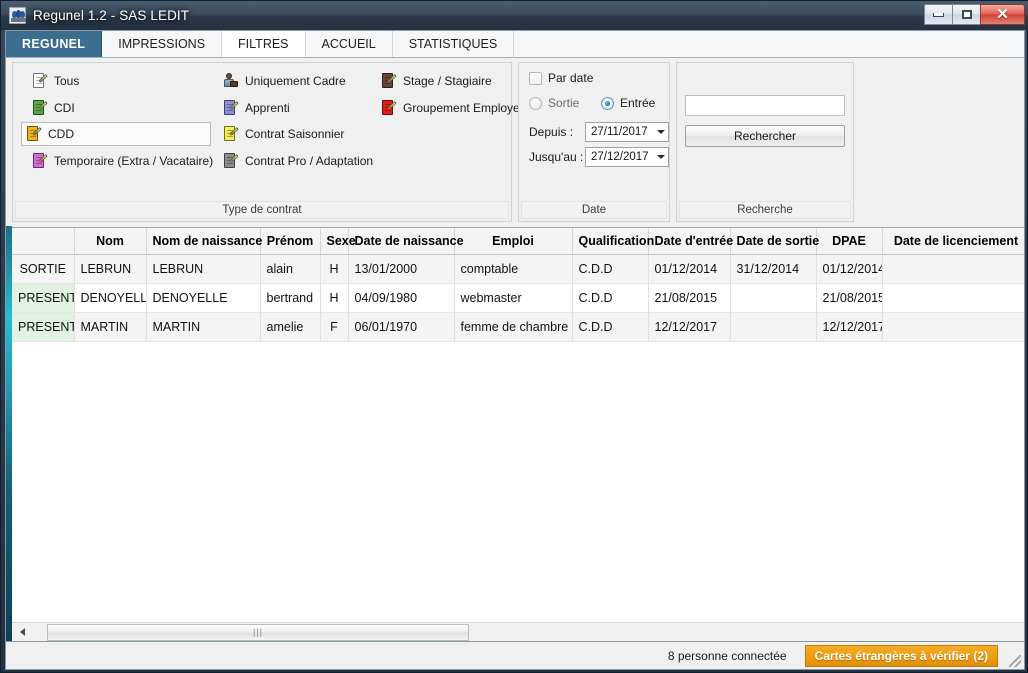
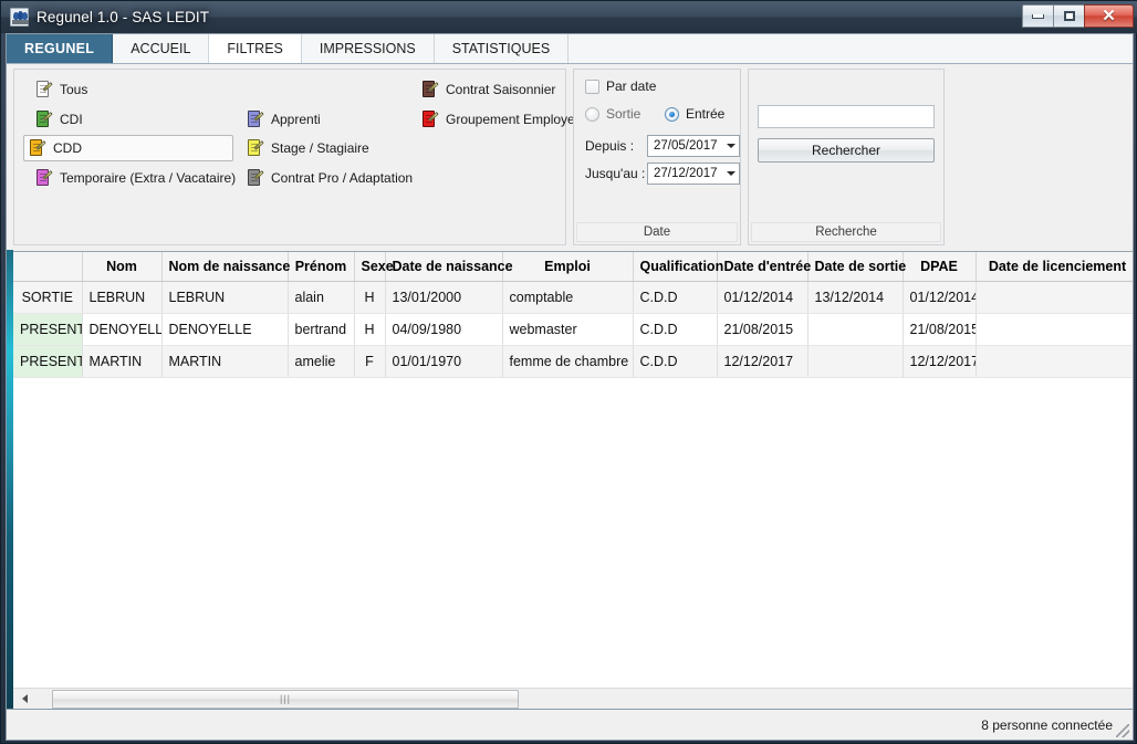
- Regunel 1.2 - SAS LEDIT
+ Regunel 1.0 - SAS LEDIT
  ✕
  REGUNEL
- IMPRESSIONS
+ ACCUEIL
  FILTRES
- ACCUEIL
+ IMPRESSIONS
  STATISTIQUES
  Tous
  CDI
  CDD
  Temporaire (Extra / Vacataire)
- Uniquement Cadre
  Apprenti
- Contrat Saisonnier
+ Stage / Stagiaire
  Contrat Pro / Adaptation
- Stage / Stagiaire
+ Contrat Saisonnier
  Groupement Employe
- Type de contrat
  Par date
  Sortie
  Entrée
  Depuis :
- 27/11/2017
+ 27/05/2017
  Jusqu'au :
  27/12/2017
  Date
  Rechercher
  Recherche
  	Nom	Nom de naissance	Prénom	Sexe	Date de naissance	Emploi	Qualification	Date d'entrée	Date de sortie	DPAE	Date de licenciement
- SORTIE	LEBRUN	LEBRUN	alain	H	13/01/2000	comptable	C.D.D	01/12/2014	31/12/2014	01/12/201
+ SORTIE	LEBRUN	LEBRUN	alain	H	13/01/2000	comptable	C.D.D	01/12/2014	13/12/2014	01/12/201
  PRESENT	DENOYELL	DENOYELLE	bertrand	H	04/09/1980	webmaster	C.D.D	21/08/2015		21/08/201
- PRESENT	MARTIN	MARTIN	amelie	F	06/01/1970	femme de chambre	C.D.D	12/12/2017		12/12/201
+ PRESENT	MARTIN	MARTIN	amelie	F	01/01/1970	femme de chambre	C.D.D	12/12/2017		12/12/201
  |||
  8 personne connectée
- Cartes étrangères à vérifier (2)
